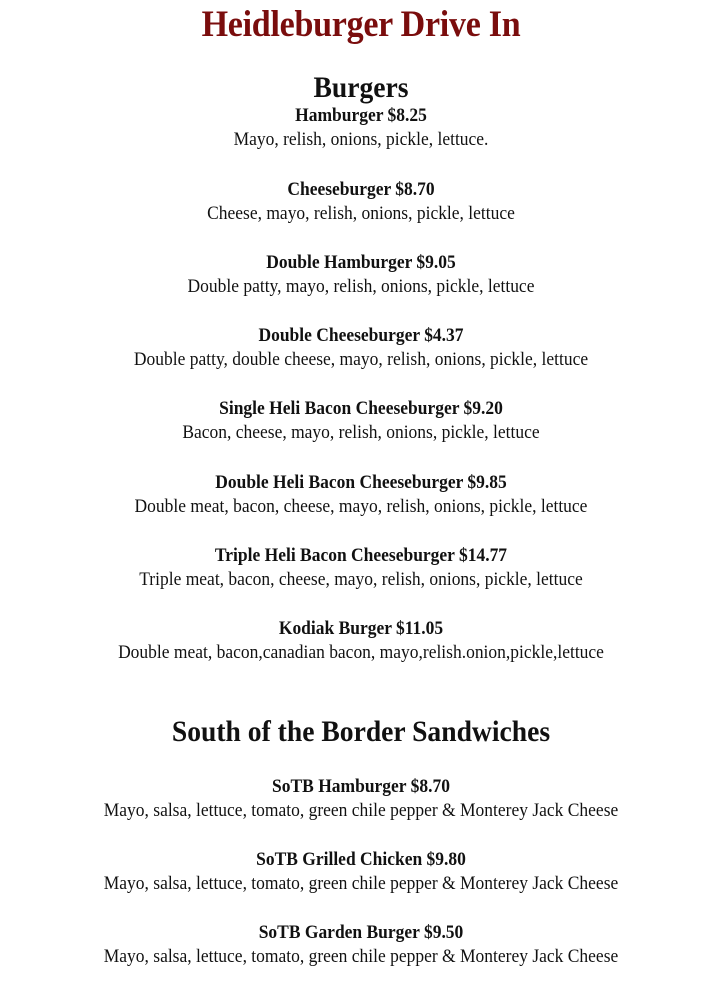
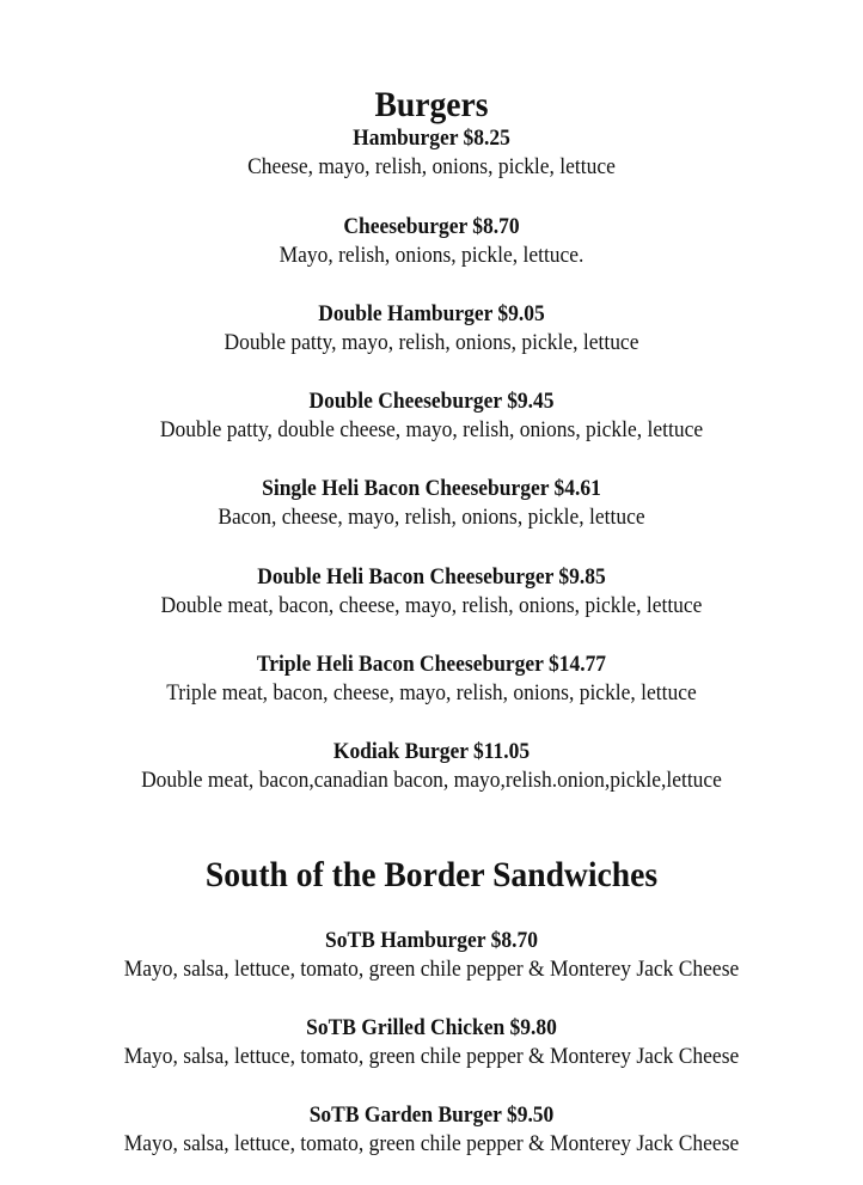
- Heidleburger Drive In
  Burgers
  Hamburger $8.25
- Mayo, relish, onions, pickle, lettuce.
+ Cheese, mayo, relish, onions, pickle, lettuce
  Cheeseburger $8.70
- Cheese, mayo, relish, onions, pickle, lettuce
+ Mayo, relish, onions, pickle, lettuce.
  Double Hamburger $9.05
  Double patty, mayo, relish, onions, pickle, lettuce
- Double Cheeseburger $4.37
+ Double Cheeseburger $9.45
  Double patty, double cheese, mayo, relish, onions, pickle, lettuce
- Single Heli Bacon Cheeseburger $9.20
+ Single Heli Bacon Cheeseburger $4.61
  Bacon, cheese, mayo, relish, onions, pickle, lettuce
  Double Heli Bacon Cheeseburger $9.85
  Double meat, bacon, cheese, mayo, relish, onions, pickle, lettuce
  Triple Heli Bacon Cheeseburger $14.77
  Triple meat, bacon, cheese, mayo, relish, onions, pickle, lettuce
  Kodiak Burger $11.05
  Double meat, bacon,canadian bacon, mayo,relish.onion,pickle,lettuce
  South of the Border Sandwiches
  SoTB Hamburger $8.70
  Mayo, salsa, lettuce, tomato, green chile pepper & Monterey Jack Cheese
  SoTB Grilled Chicken $9.80
  Mayo, salsa, lettuce, tomato, green chile pepper & Monterey Jack Cheese
  SoTB Garden Burger $9.50
  Mayo, salsa, lettuce, tomato, green chile pepper & Monterey Jack Cheese
